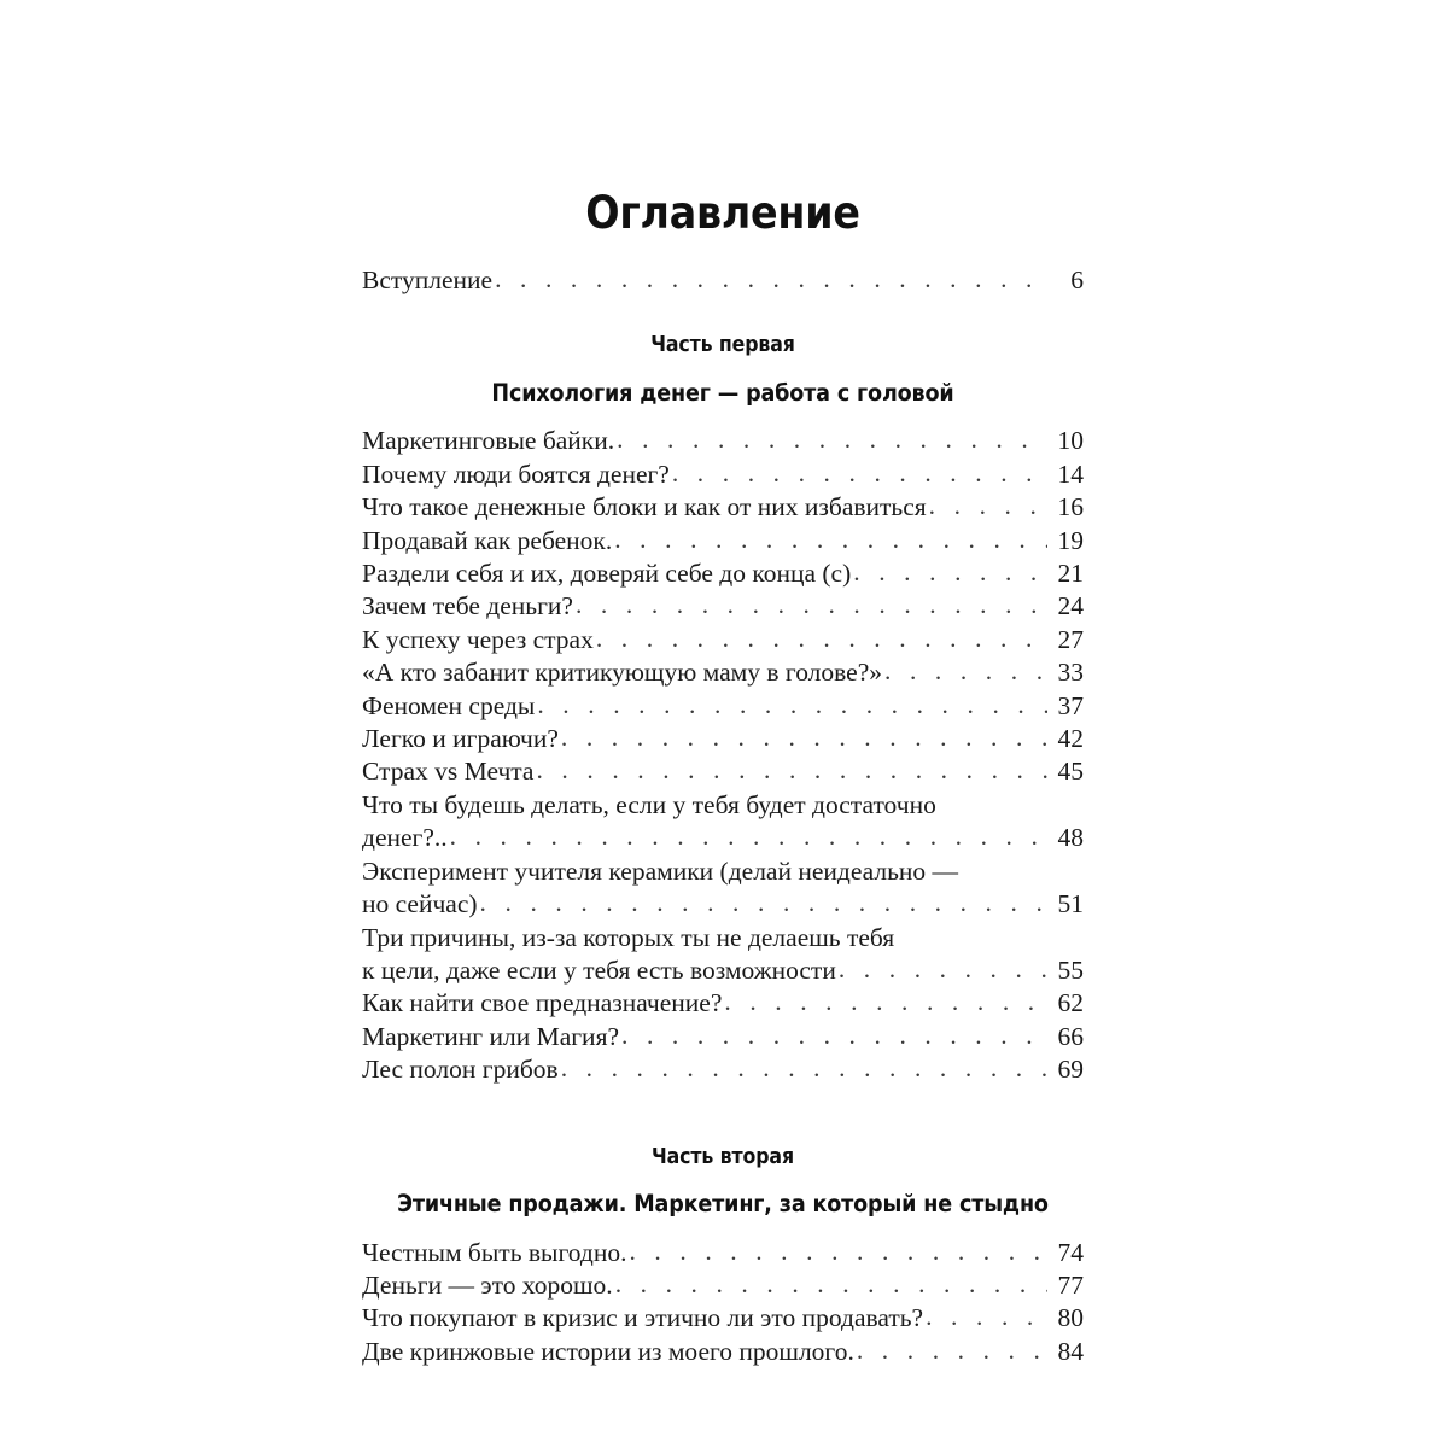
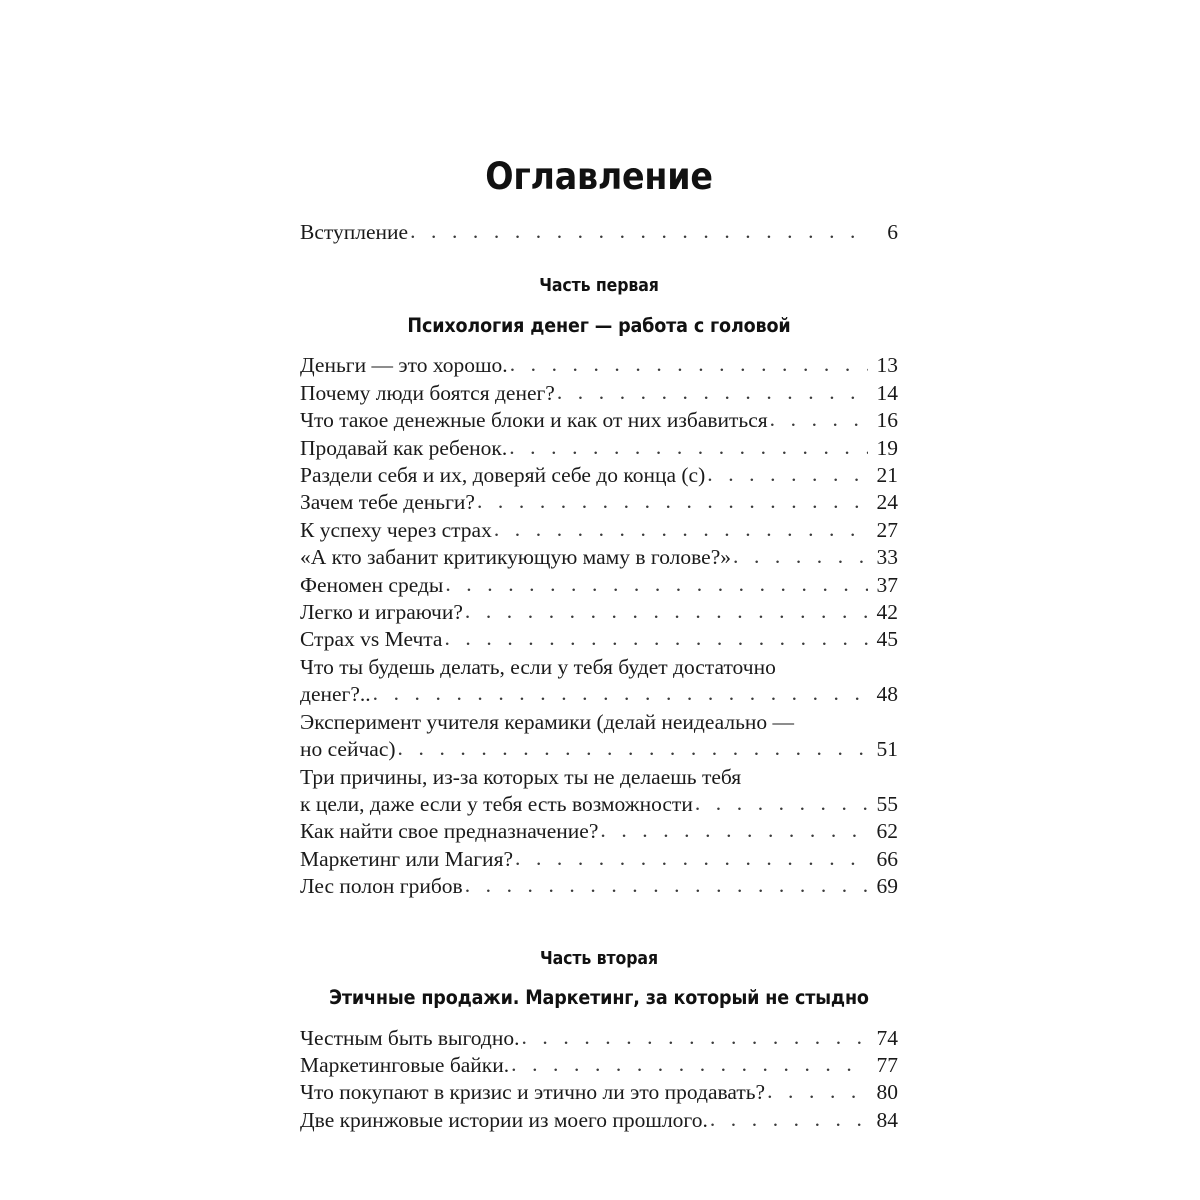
  Оглавление
  Вступление
  6
  Часть первая
  Психология денег — работа с головой
- Маркетинговые байки.
+ Деньги — это хорошо.
- 10
+ 13
  Почему люди боятся денег?
  14
  Что такое денежные блоки и как от них избавиться
  16
  Продавай как ребенок.
  19
  Раздели себя и их, доверяй себе до конца (с)
  21
  Зачем тебе деньги?
  24
  К успеху через страх
  27
  «А кто забанит критикующую маму в голове?»
  33
  Феномен среды
  37
  Легко и играючи?
  42
  Страх vs Мечта
  45
  Что ты будешь делать, если у тебя будет достаточно
  денег?..
  48
  Эксперимент учителя керамики (делай неидеально —
  но сейчас)
  51
  Три причины, из-за которых ты не делаешь тебя
  к цели, даже если у тебя есть возможности
  55
  Как найти свое предназначение?
  62
  Маркетинг или Магия?
  66
  Лес полон грибов
  69
  Часть вторая
  Этичные продажи. Маркетинг, за который не стыдно
  Честным быть выгодно.
  74
- Деньги — это хорошо.
+ Маркетинговые байки.
  77
  Что покупают в кризис и этично ли это продавать?
  80
  Две кринжовые истории из моего прошлого.
  84
